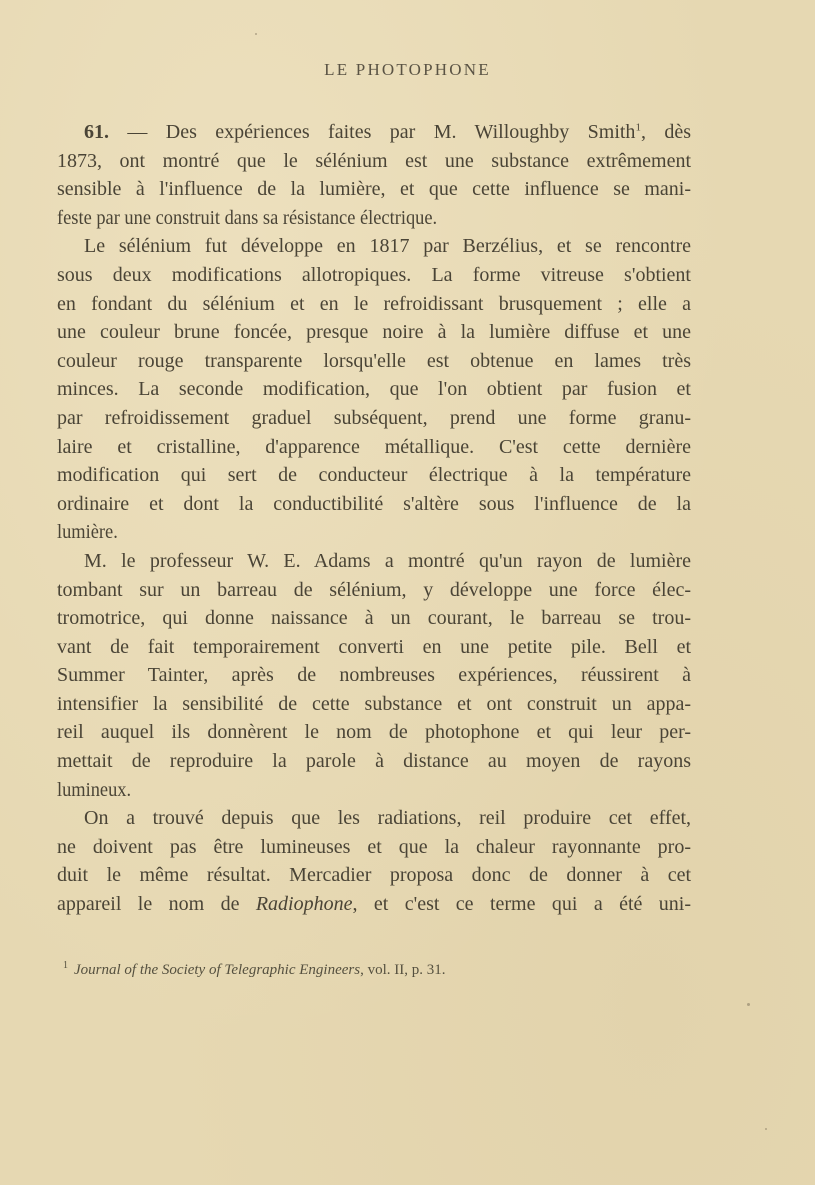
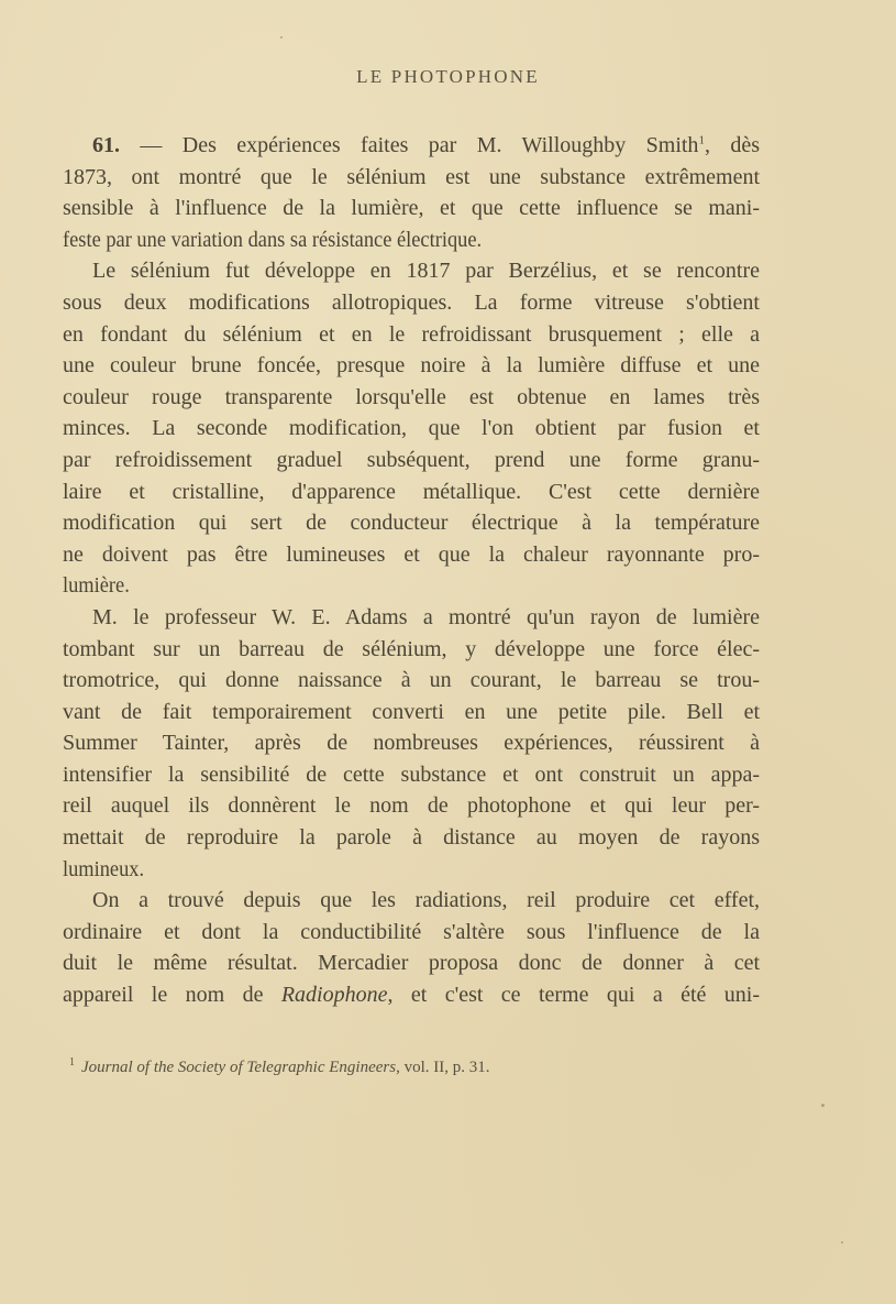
  LE PHOTOPHONE
  61. — Des expériences faites par M. Willoughby Smith1, dès
  1873, ont montré que le sélénium est une substance extrêmement
  sensible à l'influence de la lumière, et que cette influence se mani-
- feste par une construit dans sa résistance électrique.
+ feste par une variation dans sa résistance électrique.
  Le sélénium fut développe en 1817 par Berzélius, et se rencontre
  sous deux modifications allotropiques. La forme vitreuse s'obtient
  en fondant du sélénium et en le refroidissant brusquement ; elle a
  une couleur brune foncée, presque noire à la lumière diffuse et une
  couleur rouge transparente lorsqu'elle est obtenue en lames très
  minces. La seconde modification, que l'on obtient par fusion et
  par refroidissement graduel subséquent, prend une forme granu-
  laire et cristalline, d'apparence métallique. C'est cette dernière
  modification qui sert de conducteur électrique à la température
- ordinaire et dont la conductibilité s'altère sous l'influence de la
+ ne doivent pas être lumineuses et que la chaleur rayonnante pro-
  lumière.
  M. le professeur W. E. Adams a montré qu'un rayon de lumière
  tombant sur un barreau de sélénium, y développe une force élec-
  tromotrice, qui donne naissance à un courant, le barreau se trou-
  vant de fait temporairement converti en une petite pile. Bell et
  Summer Tainter, après de nombreuses expériences, réussirent à
  intensifier la sensibilité de cette substance et ont construit un appa-
  reil auquel ils donnèrent le nom de photophone et qui leur per-
  mettait de reproduire la parole à distance au moyen de rayons
  lumineux.
  On a trouvé depuis que les radiations, reil produire cet effet,
- ne doivent pas être lumineuses et que la chaleur rayonnante pro-
+ ordinaire et dont la conductibilité s'altère sous l'influence de la
  duit le même résultat. Mercadier proposa donc de donner à cet
  appareil le nom de Radiophone, et c'est ce terme qui a été uni-
  1 Journal of the Society of Telegraphic Engineers, vol. II, p. 31.
